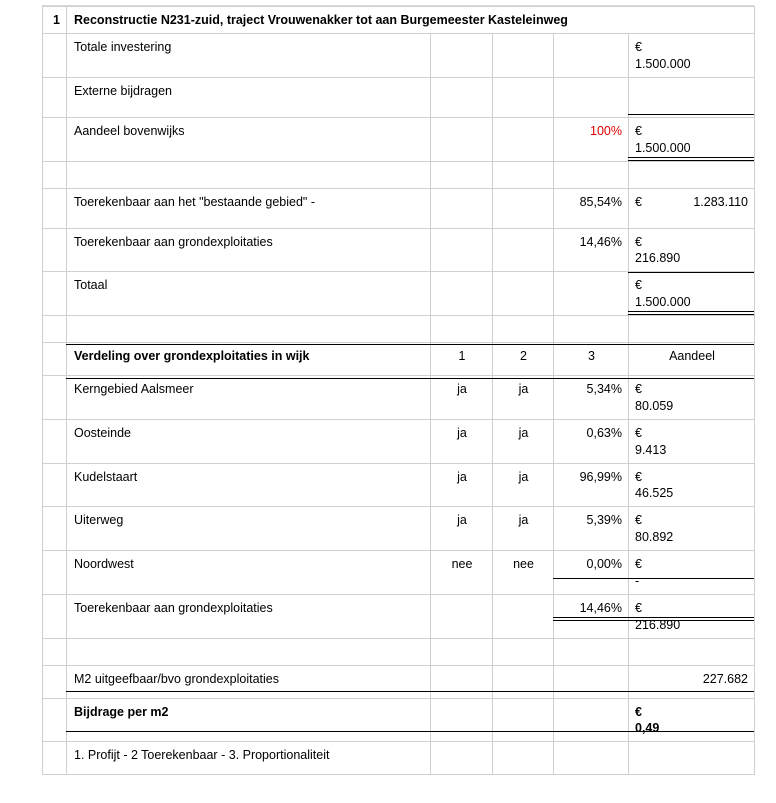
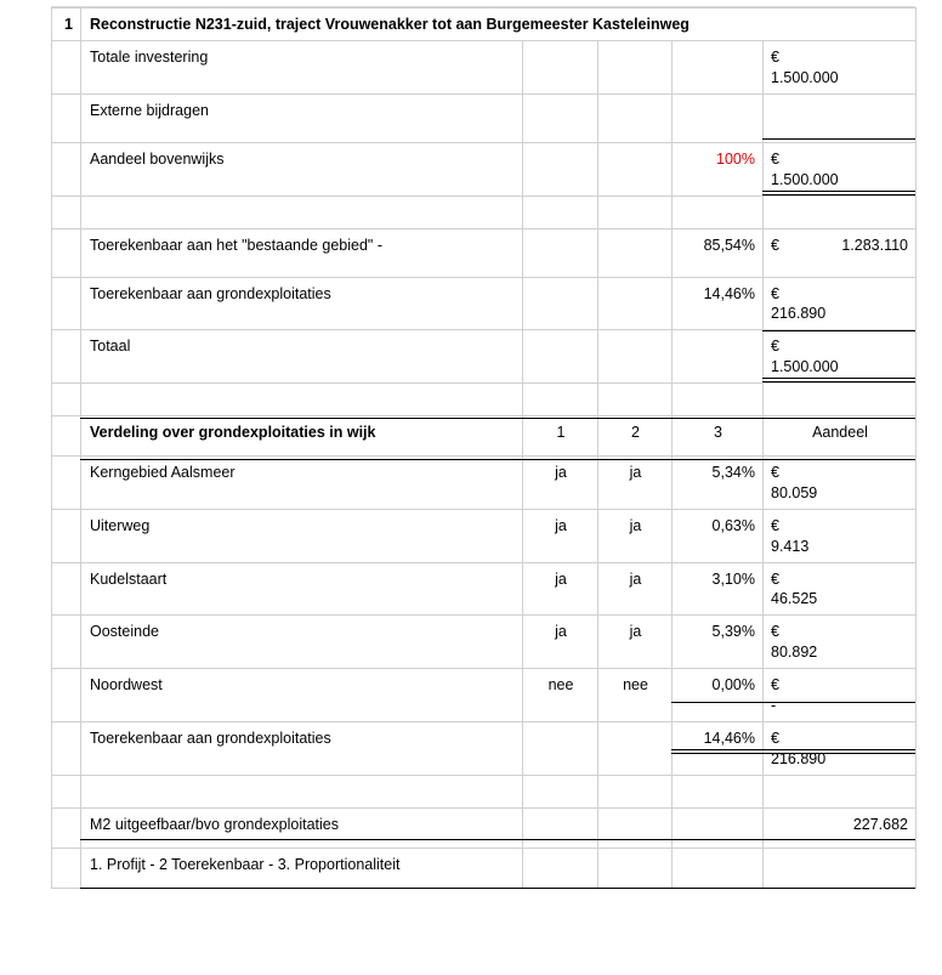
  1	Reconstructie N231-zuid, traject Vrouwenakker tot aan Burgemeester Kasteleinweg
  	Totale investering				€ 1.500.000
  	Externe bijdragen
  	Aandeel bovenwijks			100%	€ 1.500.000
  	Toerekenbaar aan het "bestaande gebied" -			85,54%	€ 1.283.110
  	Toerekenbaar aan grondexploitaties			14,46%	€ 216.890
  	Totaal				€ 1.500.000
  	Verdeling over grondexploitaties in wijk	1	2	3	Aandeel
  	Kerngebied Aalsmeer	ja	ja	5,34%	€ 80.059
- 	Oosteinde	ja	ja	0,63%	€ 9.413
+ 	Uiterweg	ja	ja	0,63%	€ 9.413
- 	Kudelstaart	ja	ja	96,99%	€ 46.525
+ 	Kudelstaart	ja	ja	3,10%	€ 46.525
- 	Uiterweg	ja	ja	5,39%	€ 80.892
+ 	Oosteinde	ja	ja	5,39%	€ 80.892
  	Noordwest	nee	nee	0,00%	€ -
  	Toerekenbaar aan grondexploitaties			14,46%	€ 216.890
  	M2 uitgeefbaar/bvo grondexploitaties				227.682
- 	Bijdrage per m2				€ 0,49
  	1. Profijt - 2 Toerekenbaar - 3. Proportionaliteit
